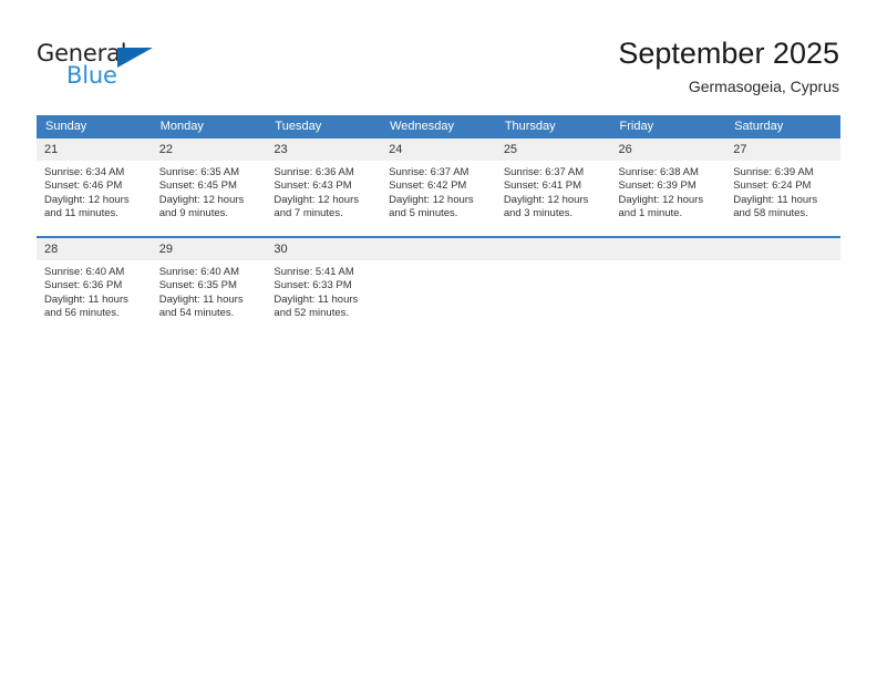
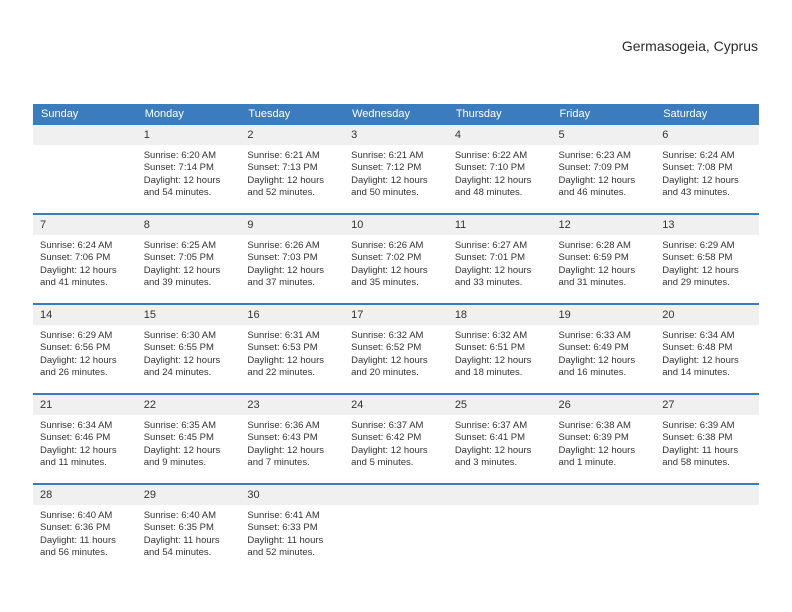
- General
- Blue
- September 2025
  Germasogeia, Cyprus
  Sunday	Monday	Tuesday	Wednesday	Thursday	Friday	Saturday
+ 	1Sunrise: 6:20 AMSunset: 7:14 PMDaylight: 12 hoursand 54 minutes.	2Sunrise: 6:21 AMSunset: 7:13 PMDaylight: 12 hoursand 52 minutes.	3Sunrise: 6:21 AMSunset: 7:12 PMDaylight: 12 hoursand 50 minutes.	4Sunrise: 6:22 AMSunset: 7:10 PMDaylight: 12 hoursand 48 minutes.	5Sunrise: 6:23 AMSunset: 7:09 PMDaylight: 12 hoursand 46 minutes.	6Sunrise: 6:24 AMSunset: 7:08 PMDaylight: 12 hoursand 43 minutes.
+ 7Sunrise: 6:24 AMSunset: 7:06 PMDaylight: 12 hoursand 41 minutes.	8Sunrise: 6:25 AMSunset: 7:05 PMDaylight: 12 hoursand 39 minutes.	9Sunrise: 6:26 AMSunset: 7:03 PMDaylight: 12 hoursand 37 minutes.	10Sunrise: 6:26 AMSunset: 7:02 PMDaylight: 12 hoursand 35 minutes.	11Sunrise: 6:27 AMSunset: 7:01 PMDaylight: 12 hoursand 33 minutes.	12Sunrise: 6:28 AMSunset: 6:59 PMDaylight: 12 hoursand 31 minutes.	13Sunrise: 6:29 AMSunset: 6:58 PMDaylight: 12 hoursand 29 minutes.
+ 14Sunrise: 6:29 AMSunset: 6:56 PMDaylight: 12 hoursand 26 minutes.	15Sunrise: 6:30 AMSunset: 6:55 PMDaylight: 12 hoursand 24 minutes.	16Sunrise: 6:31 AMSunset: 6:53 PMDaylight: 12 hoursand 22 minutes.	17Sunrise: 6:32 AMSunset: 6:52 PMDaylight: 12 hoursand 20 minutes.	18Sunrise: 6:32 AMSunset: 6:51 PMDaylight: 12 hoursand 18 minutes.	19Sunrise: 6:33 AMSunset: 6:49 PMDaylight: 12 hoursand 16 minutes.	20Sunrise: 6:34 AMSunset: 6:48 PMDaylight: 12 hoursand 14 minutes.
- 21Sunrise: 6:34 AMSunset: 6:46 PMDaylight: 12 hoursand 11 minutes.	22Sunrise: 6:35 AMSunset: 6:45 PMDaylight: 12 hoursand 9 minutes.	23Sunrise: 6:36 AMSunset: 6:43 PMDaylight: 12 hoursand 7 minutes.	24Sunrise: 6:37 AMSunset: 6:42 PMDaylight: 12 hoursand 5 minutes.	25Sunrise: 6:37 AMSunset: 6:41 PMDaylight: 12 hoursand 3 minutes.	26Sunrise: 6:38 AMSunset: 6:39 PMDaylight: 12 hoursand 1 minute.	27Sunrise: 6:39 AMSunset: 6:24 PMDaylight: 11 hoursand 58 minutes.
+ 21Sunrise: 6:34 AMSunset: 6:46 PMDaylight: 12 hoursand 11 minutes.	22Sunrise: 6:35 AMSunset: 6:45 PMDaylight: 12 hoursand 9 minutes.	23Sunrise: 6:36 AMSunset: 6:43 PMDaylight: 12 hoursand 7 minutes.	24Sunrise: 6:37 AMSunset: 6:42 PMDaylight: 12 hoursand 5 minutes.	25Sunrise: 6:37 AMSunset: 6:41 PMDaylight: 12 hoursand 3 minutes.	26Sunrise: 6:38 AMSunset: 6:39 PMDaylight: 12 hoursand 1 minute.	27Sunrise: 6:39 AMSunset: 6:38 PMDaylight: 11 hoursand 58 minutes.
- 28Sunrise: 6:40 AMSunset: 6:36 PMDaylight: 11 hoursand 56 minutes.	29Sunrise: 6:40 AMSunset: 6:35 PMDaylight: 11 hoursand 54 minutes.	30Sunrise: 5:41 AMSunset: 6:33 PMDaylight: 11 hoursand 52 minutes.
+ 28Sunrise: 6:40 AMSunset: 6:36 PMDaylight: 11 hoursand 56 minutes.	29Sunrise: 6:40 AMSunset: 6:35 PMDaylight: 11 hoursand 54 minutes.	30Sunrise: 6:41 AMSunset: 6:33 PMDaylight: 11 hoursand 52 minutes.
